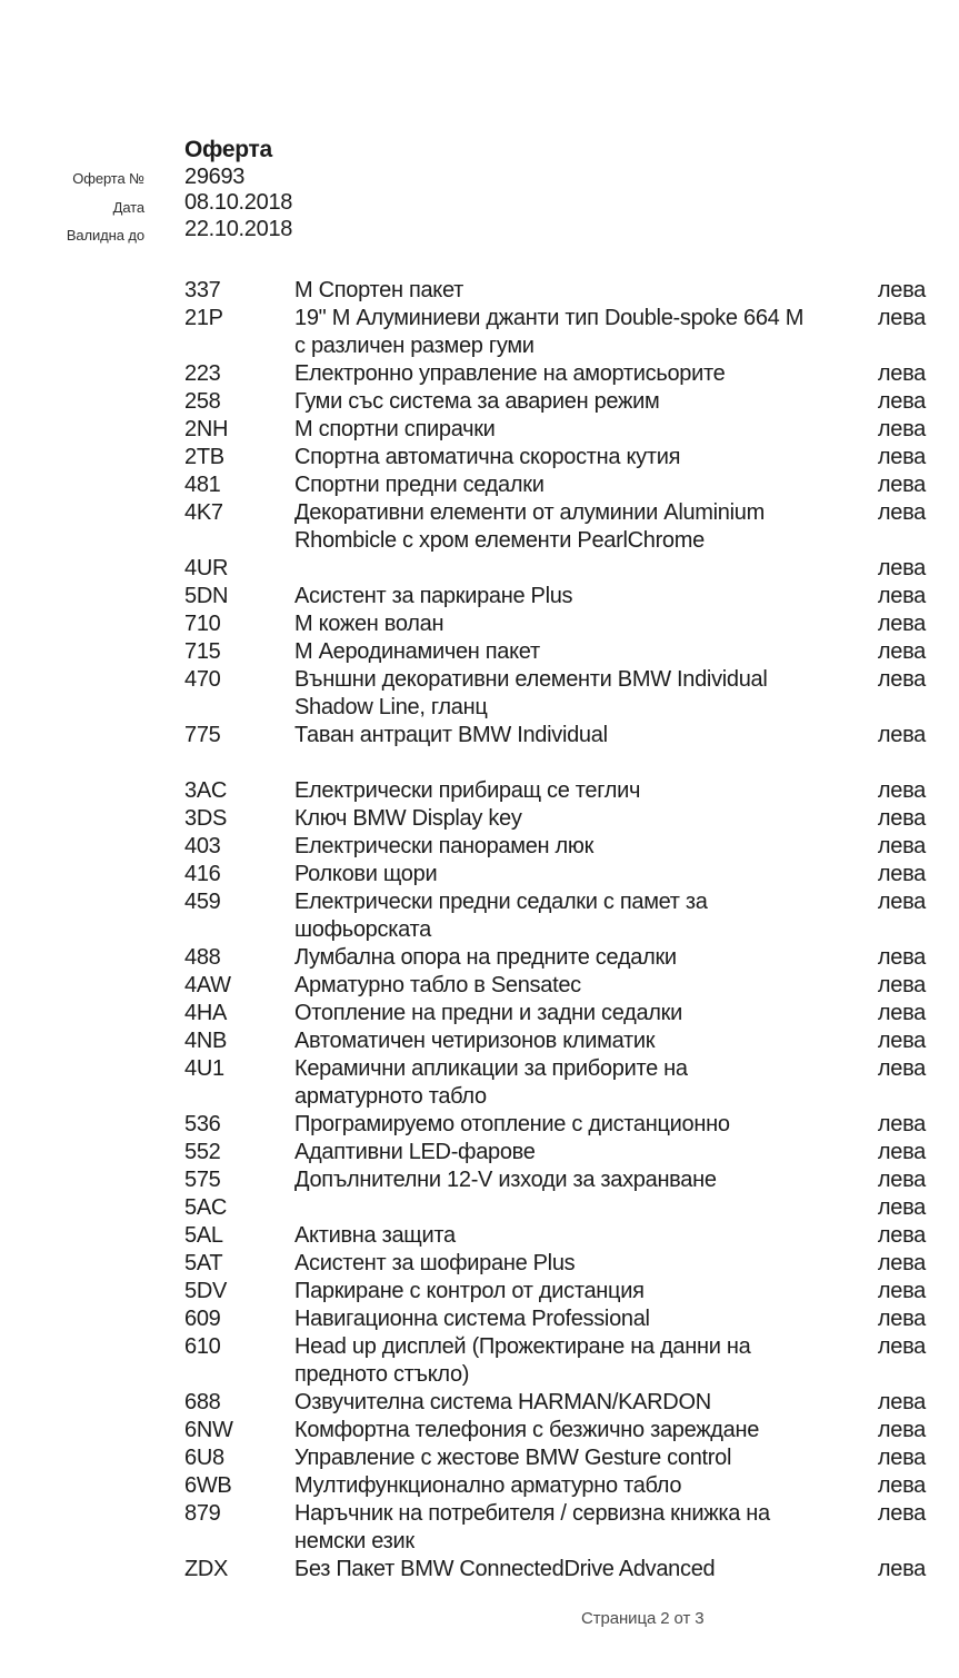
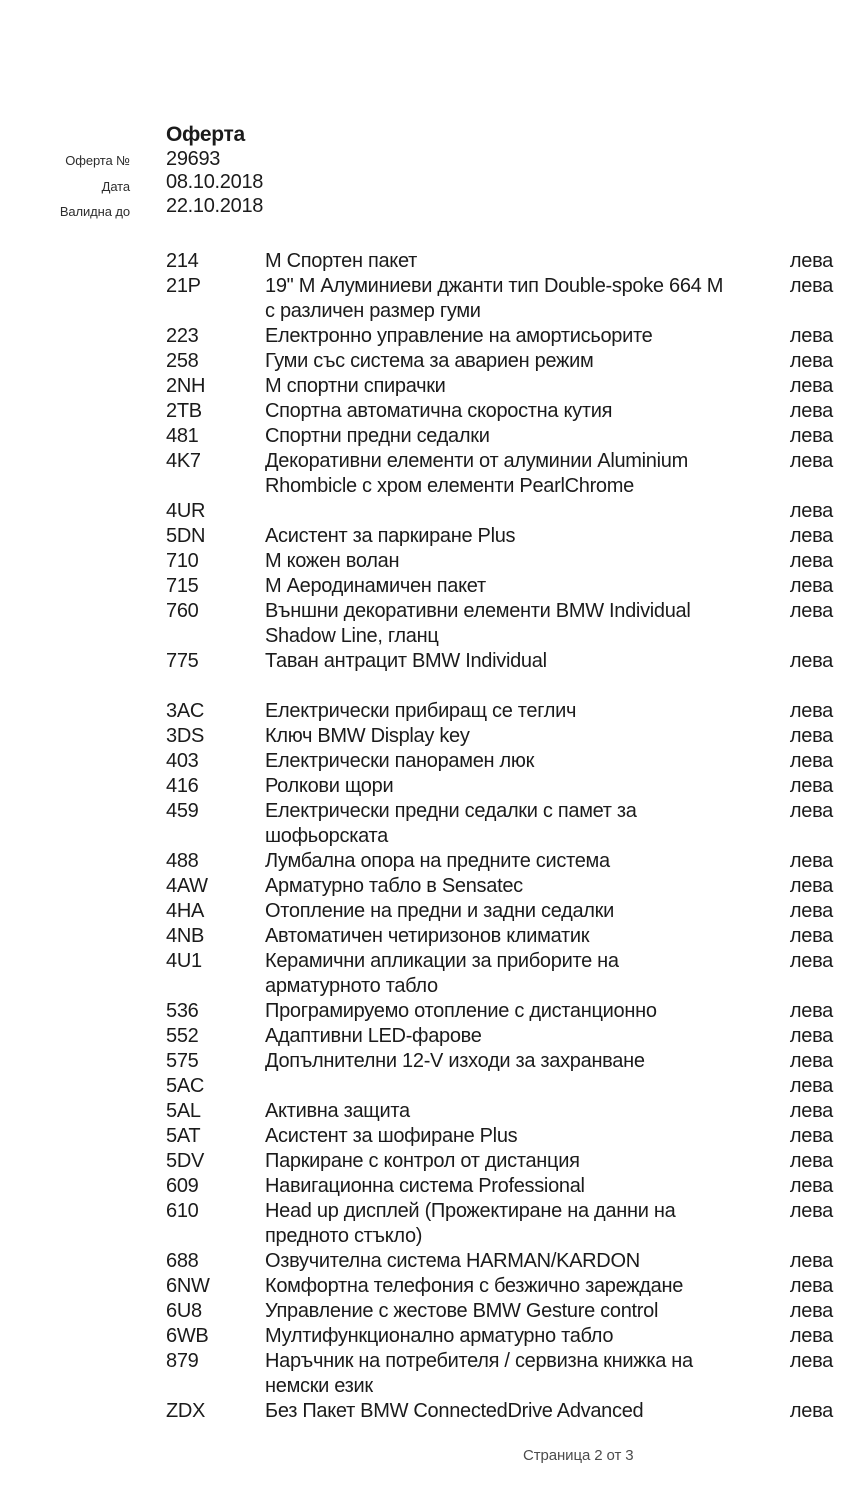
  Оферта №
  Дата
  Валидна до
  Оферта
  29693
  08.10.2018
  22.10.2018
- 337
+ 214
  М Спортен пакет
  лева
  21P
  19" М Алуминиеви джанти тип Double-spoke 664 M
  с различен размер гуми
  лева
  223
  Електронно управление на амортисьорите
  лева
  258
  Гуми със система за авариен режим
  лева
  2NH
  М спортни спирачки
  лева
  2TB
  Спортна автоматична скоростна кутия
  лева
  481
  Спортни предни седалки
  лева
  4K7
  Декоративни елементи от алуминии Aluminium
  Rhombicle с хром елементи PearlChrome
  лева
  4UR
  лева
  5DN
  Асистент за паркиране Plus
  лева
  710
  М кожен волан
  лева
  715
  М Аеродинамичен пакет
  лева
- 470
+ 760
  Външни декоративни елементи BMW Individual
  Shadow Line, гланц
  лева
  775
  Таван антрацит BMW Individual
  лева
  3AC
  Електрически прибиращ се теглич
  лева
  3DS
  Ключ BMW Display key
  лева
  403
  Електрически панорамен люк
  лева
  416
  Ролкови щори
  лева
  459
  Електрически предни седалки с памет за
  шофьорската
  лева
  488
- Лумбална опора на предните седалки
+ Лумбална опора на предните система
  лева
  4AW
  Арматурно табло в Sensatec
  лева
  4HA
  Отопление на предни и задни седалки
  лева
  4NB
  Автоматичен четиризонов климатик
  лева
  4U1
  Керамични апликации за приборите на
  арматурното табло
  лева
  536
  Програмируемо отопление с дистанционно
  лева
  552
  Адаптивни LED-фарове
  лева
  575
  Допълнителни 12-V изходи за захранване
  лева
  5AC
  лева
  5AL
  Активна защита
  лева
  5AT
  Асистент за шофиране Plus
  лева
  5DV
  Паркиране с контрол от дистанция
  лева
  609
  Навигационна система Professional
  лева
  610
  Head up дисплей (Прожектиране на данни на
  предното стъкло)
  лева
  688
  Озвучителна система HARMAN/KARDON
  лева
  6NW
  Комфортна телефония с безжично зареждане
  лева
  6U8
  Управление с жестове BMW Gesture control
  лева
  6WB
  Мултифункционално арматурно табло
  лева
  879
  Наръчник на потребителя / сервизна книжка на
  немски език
  лева
  ZDX
  Без Пакет BMW ConnectedDrive Advanced
  лева
  Страница 2 от 3
